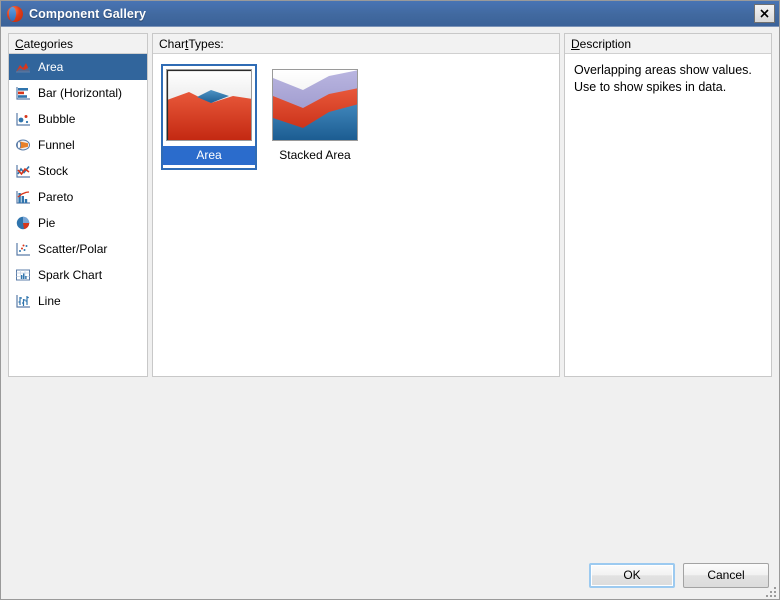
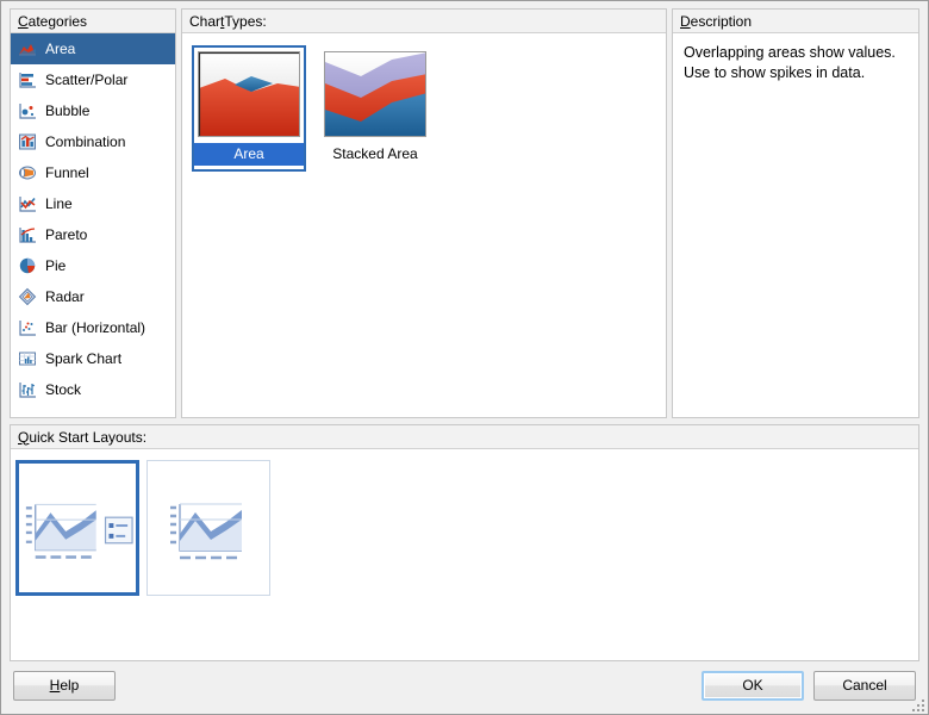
- Component Gallery
  C
  ategories
  Area
- Bar (Horizontal)
+ Scatter/Polar
  Bubble
+ Combination
  Funnel
- Stock
+ Line
  Pareto
  Pie
+ Radar
- Scatter/Polar
+ Bar (Horizontal)
  Spark Chart
- Line
+ Stock
  Char
  t
  Types:
  Area
  Stacked Area
  D
  escription
  Overlapping areas show values. Use to show spikes in data.
+ Q
+ uick Start Layouts:
+ Help
  OK
  Cancel
